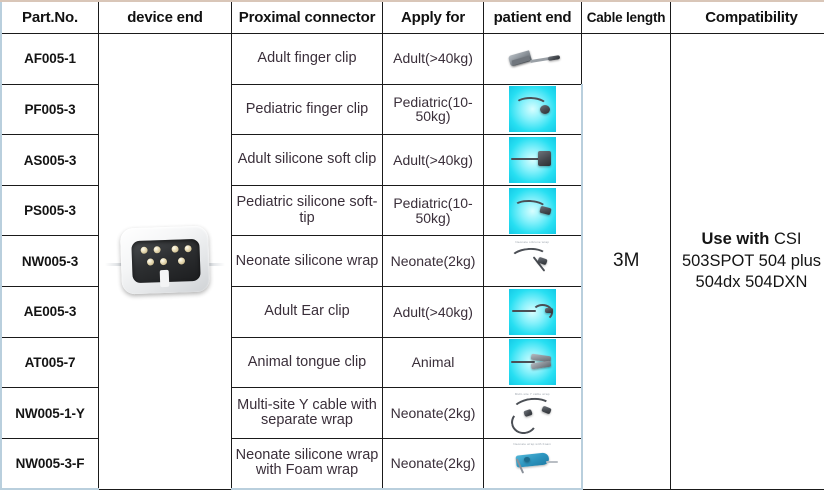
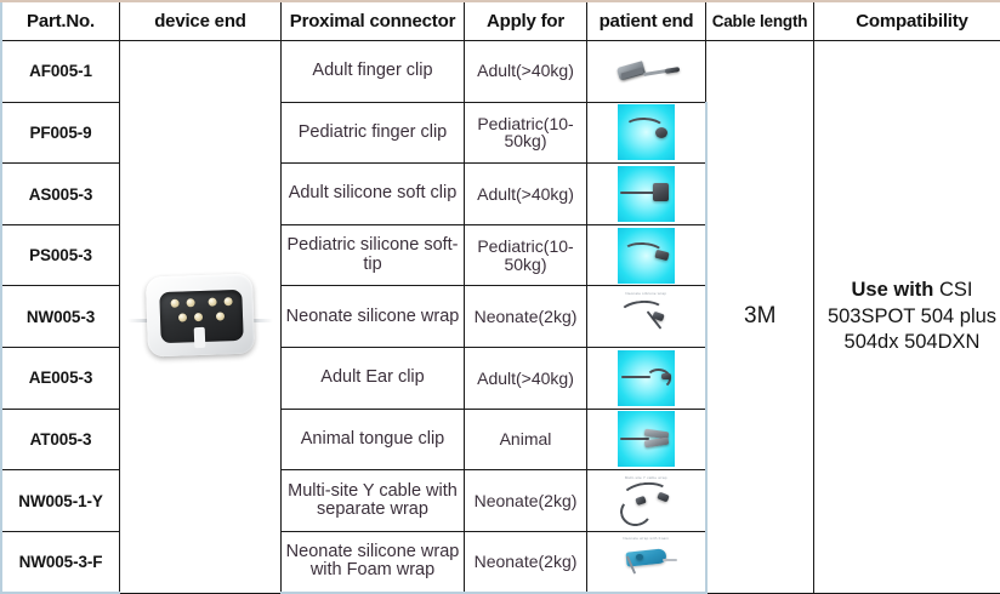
  Part.No.	device end	Proximal connector	Apply for	patient end	Cable length	Compatibility
  AF005-1		Adult finger clip	Adult(>40kg)		3M	Use with CSI 503SPOT 504 plus 504dx 504DXN
- PF005-3	Pediatric finger clip	Pediatric(10-50kg)
+ PF005-9	Pediatric finger clip	Pediatric(10-50kg)
  AS005-3	Adult silicone soft clip	Adult(>40kg)
  PS005-3	Pediatric silicone soft-tip	Pediatric(10-50kg)
  AE005-3	Adult Ear clip	Adult(>40kg)
- AT005-7	Animal tongue clip	Animal
+ AT005-3	Animal tongue clip	Animal
  NW005-1-Y	Multi-site Y cable with separate wrap	Neonate(2kg)
  NW005-3-F	Neonate silicone wrap with Foam wrap	Neonate(2kg)
